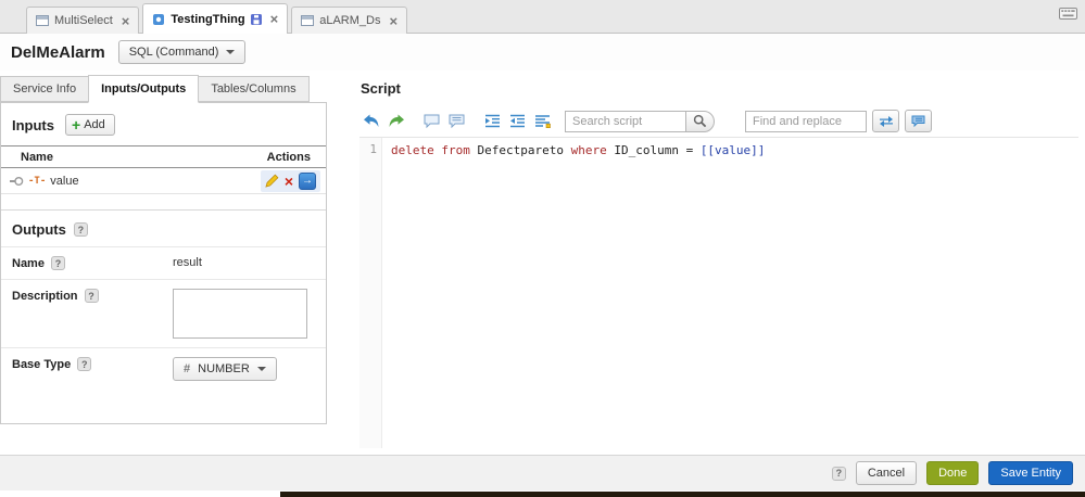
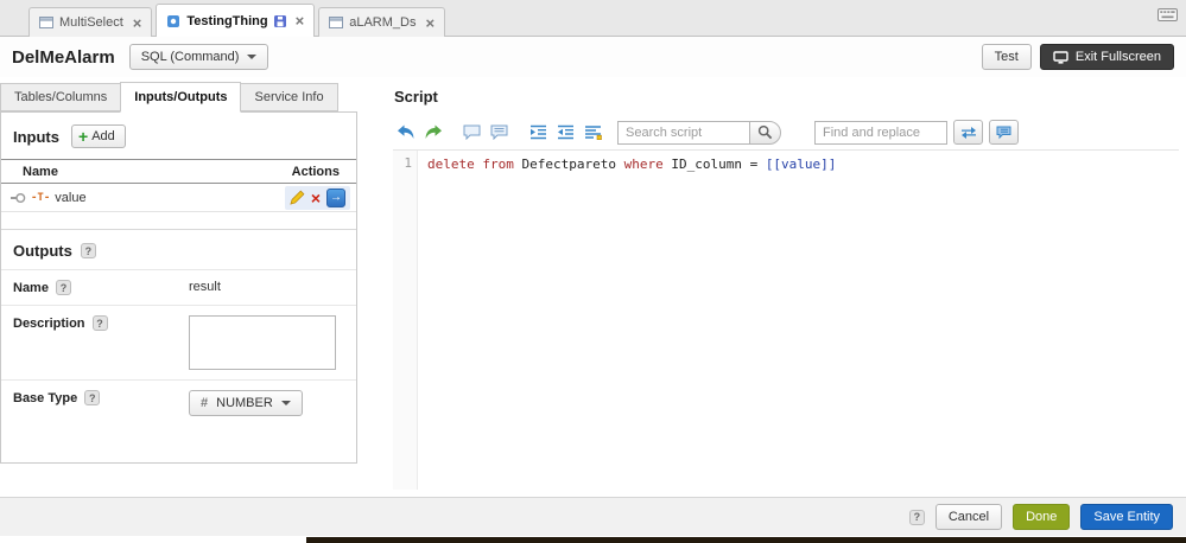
  MultiSelect
  ×
  TestingThing
  ×
  aLARM_Ds
  ×
  DelMeAlarm
  SQL (Command)
+ Test
+ Exit Fullscreen
- Service Info
+ Tables/Columns
  Inputs/Outputs
- Tables/Columns
+ Service Info
  Inputs
  +
  Add
  Name
  Actions
  -T-
  value
  ×
  →
  Outputs
  ?
  Name
  ?
  result
  Description
  ?
  Base Type
  ?
  #
  NUMBER
  Script
  Search script
  Find and replace
  1
  delete from Defectpareto where ID_column = [[value]]
  ?
  Cancel
  Done
  Save Entity
